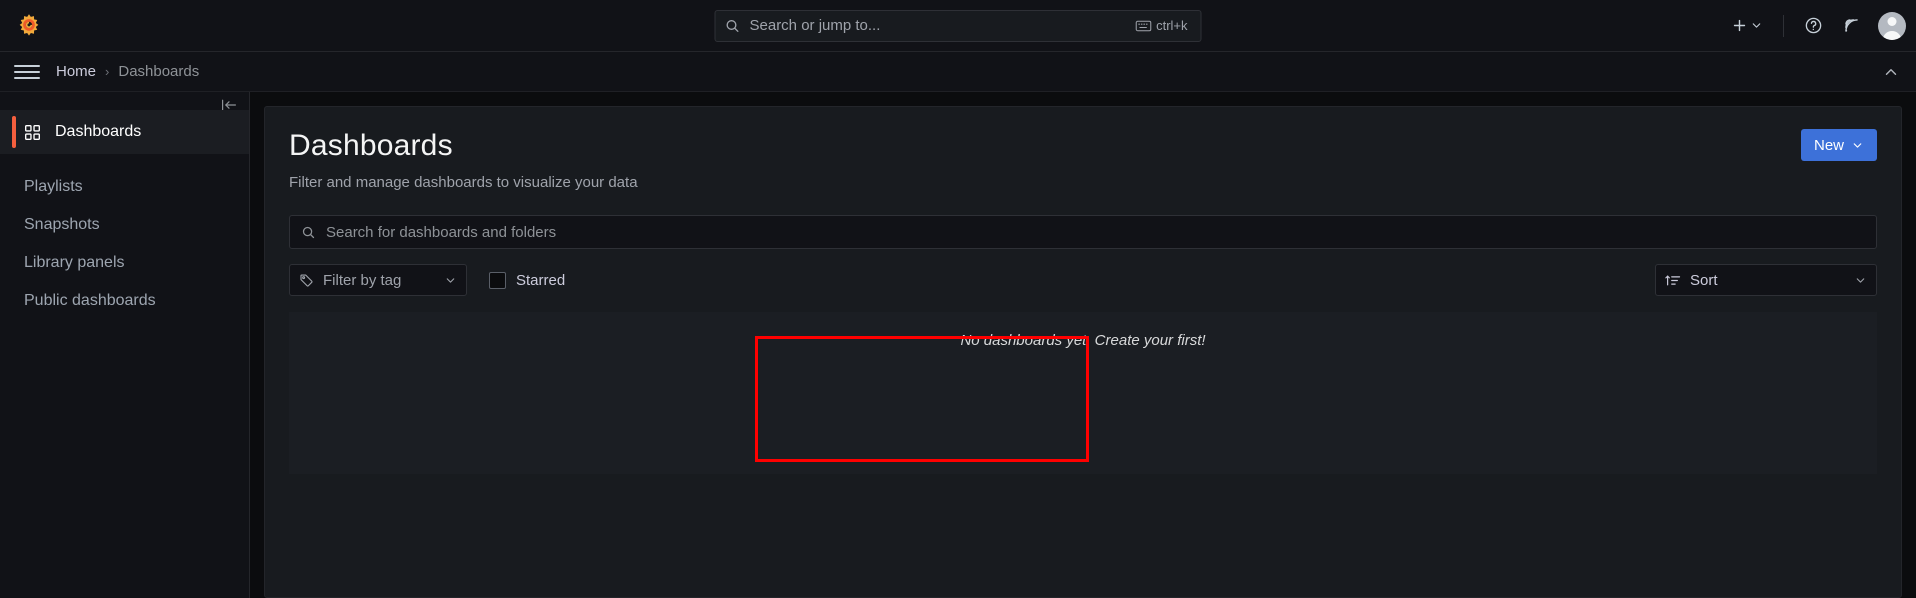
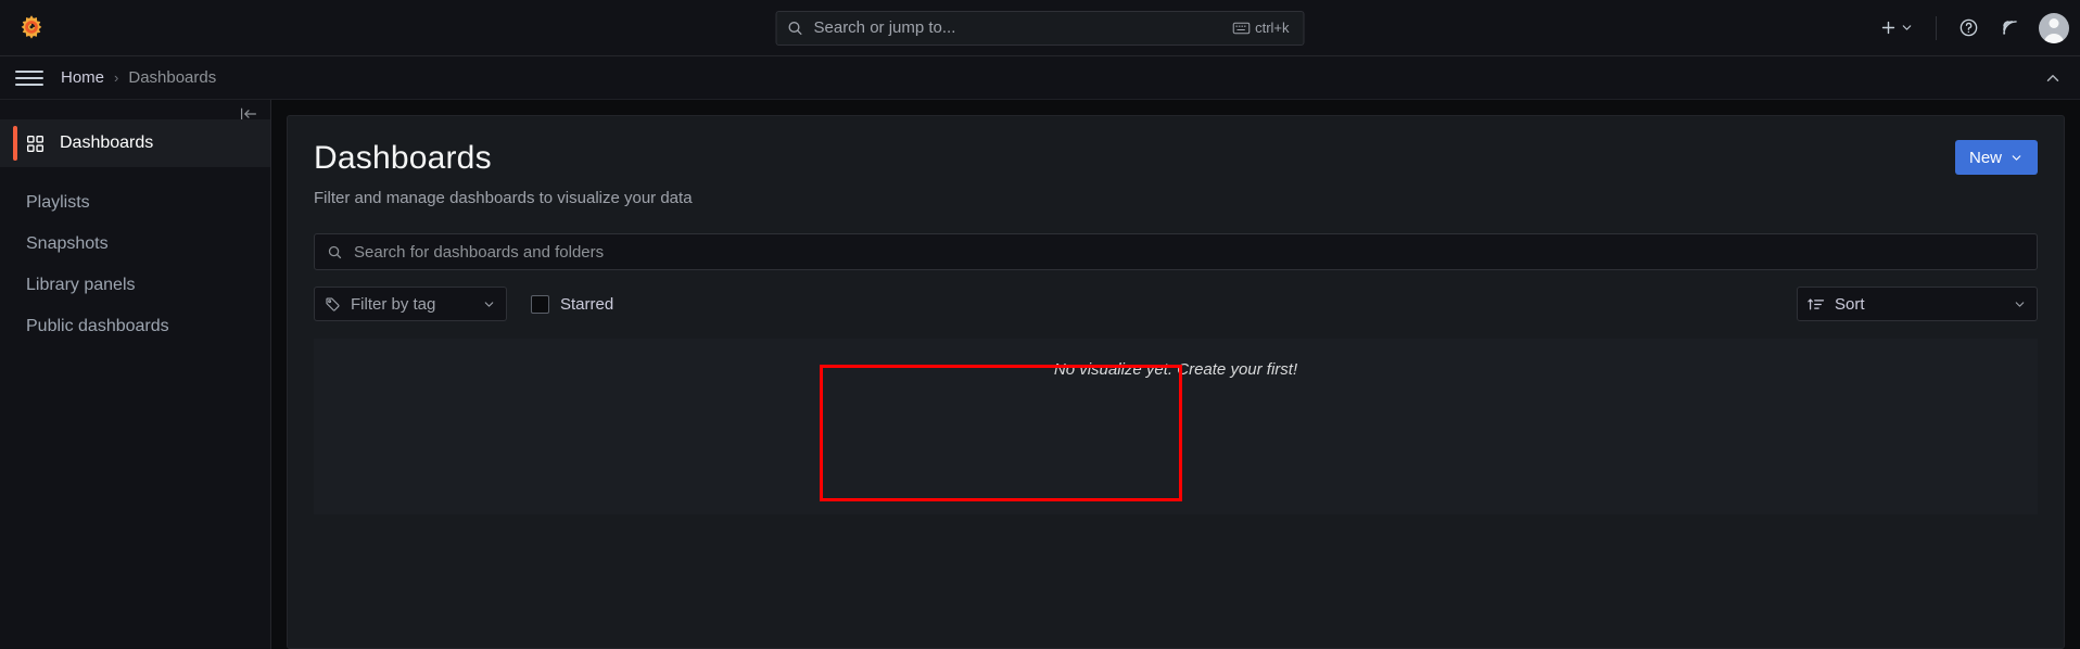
  Search or jump to...
  ctrl+k
  Home
  ›
  Dashboards
  Dashboards
  Playlists
  Snapshots
  Library panels
  Public dashboards
  Dashboards
  Filter and manage dashboards to visualize your data
  New
  Search for dashboards and folders
  Filter by tag
  Starred
  Sort
- No dashboards yet. Create your first!
+ No visualize yet. Create your first!
